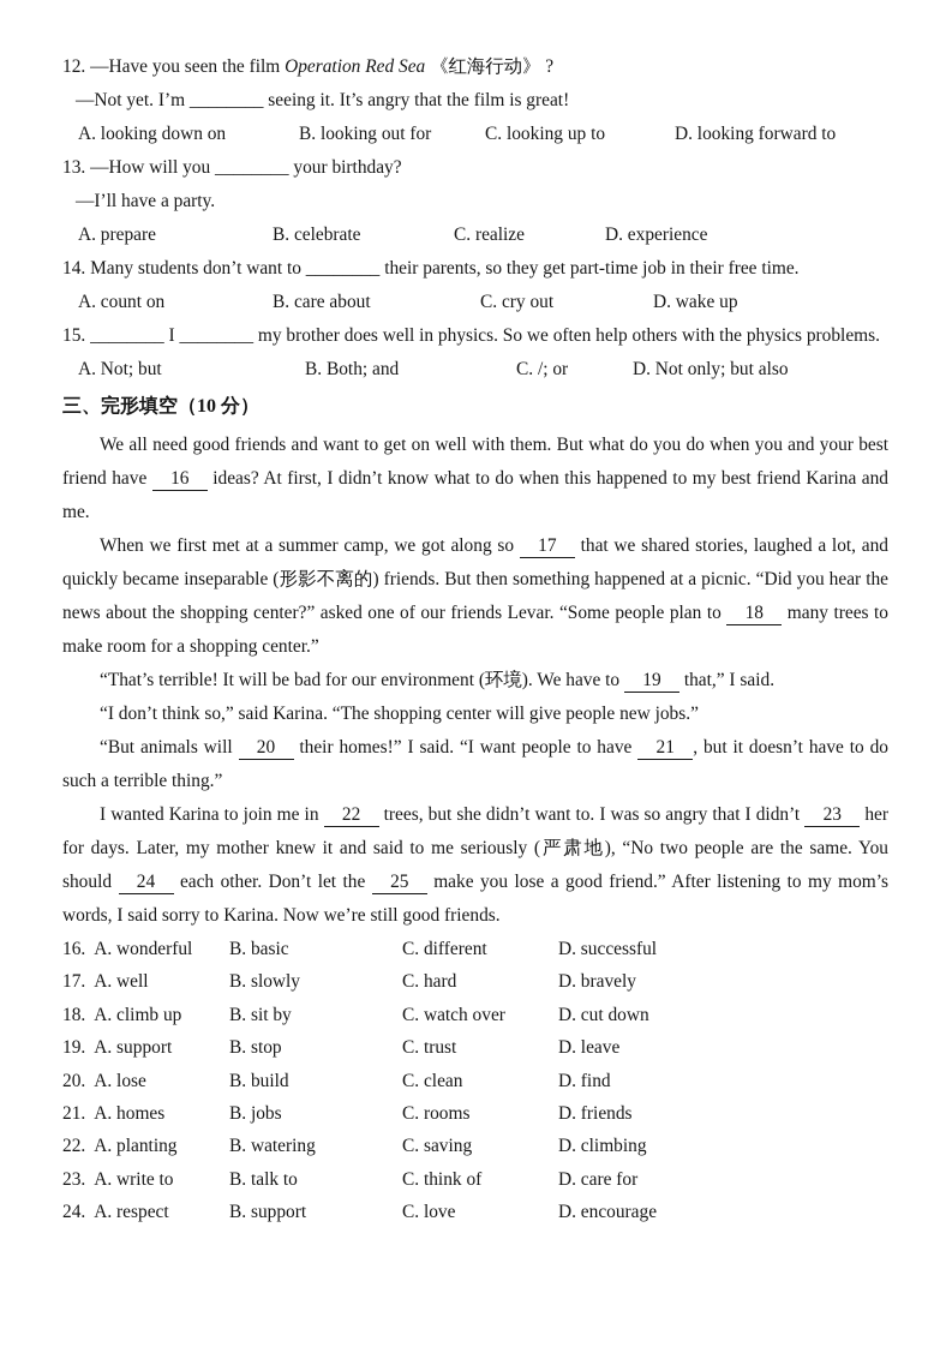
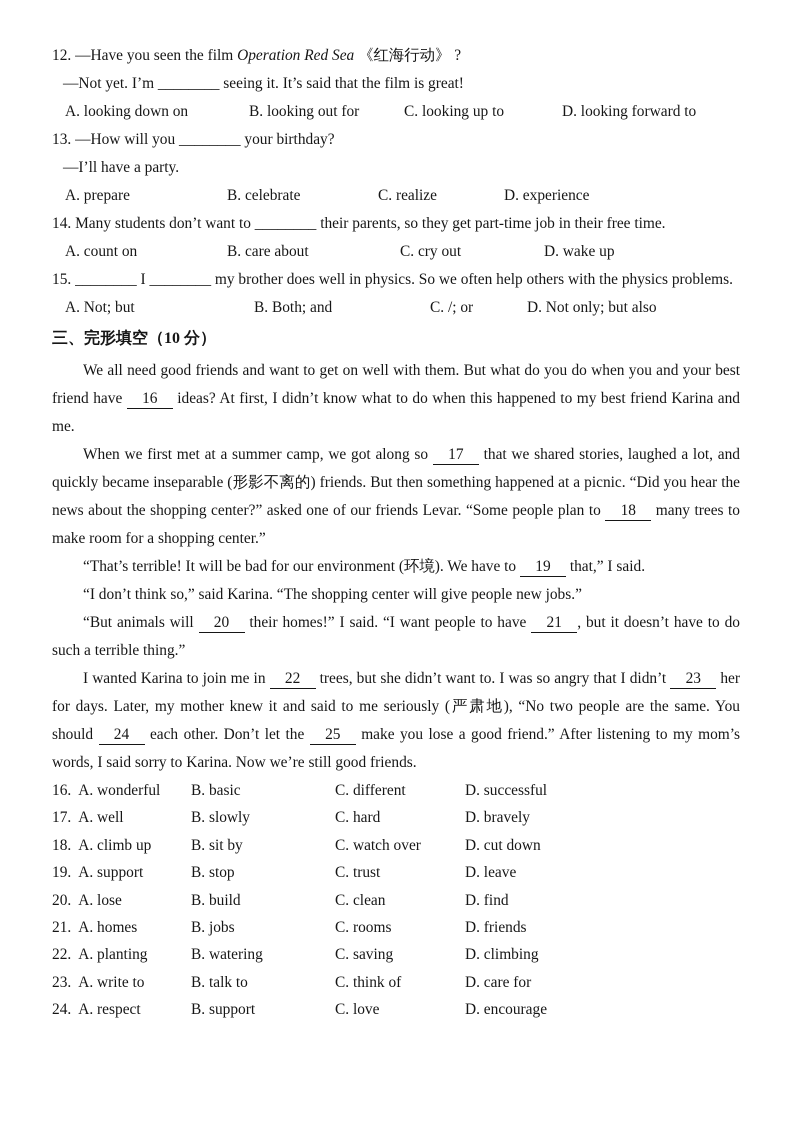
  12. —Have you seen the film Operation Red Sea 《红海行动》 ?
- —Not yet. I’m ________ seeing it. It’s angry that the film is great!
+ —Not yet. I’m ________ seeing it. It’s said that the film is great!
  A. looking down on
  B. looking out for
  C. looking up to
  D. looking forward to
  13. —How will you ________ your birthday?
  —I’ll have a party.
  A. prepare
  B. celebrate
  C. realize
  D. experience
  14. Many students don’t want to ________ their parents, so they get part-time job in their free time.
  A. count on
  B. care about
  C. cry out
  D. wake up
  15. ________ I ________ my brother does well in physics. So we often help others with the physics problems.
  A. Not; but
  B. Both; and
  C. /; or
  D. Not only; but also
  三、完形填空（10 分）
  We all need good friends and want to get on well with them. But what do you do when you and your best friend have 16 ideas? At first, I didn’t know what to do when this happened to my best friend Karina and me.
  When we first met at a summer camp, we got along so 17 that we shared stories, laughed a lot, and quickly became inseparable (形影不离的) friends. But then something happened at a picnic. “Did you hear the news about the shopping center?” asked one of our friends Levar. “Some people plan to 18 many trees to make room for a shopping center.”
  “That’s terrible! It will be bad for our environment (环境). We have to 19 that,” I said.
  “I don’t think so,” said Karina. “The shopping center will give people new jobs.”
  “But animals will 20 their homes!” I said. “I want people to have 21 , but it doesn’t have to do such a terrible thing.”
  I wanted Karina to join me in 22 trees, but she didn’t want to. I was so angry that I didn’t 23 her for days. Later, my mother knew it and said to me seriously (严肃地), “No two people are the same. You should 24 each other. Don’t let the 25 make you lose a good friend.” After listening to my mom’s words, I said sorry to Karina. Now we’re still good friends.
  16. A. wonderful
  B. basic
  C. different
  D. successful
  17. A. well
  B. slowly
  C. hard
  D. bravely
  18. A. climb up
  B. sit by
  C. watch over
  D. cut down
  19. A. support
  B. stop
  C. trust
  D. leave
  20. A. lose
  B. build
  C. clean
  D. find
  21. A. homes
  B. jobs
  C. rooms
  D. friends
  22. A. planting
  B. watering
  C. saving
  D. climbing
  23. A. write to
  B. talk to
  C. think of
  D. care for
  24. A. respect
  B. support
  C. love
  D. encourage
